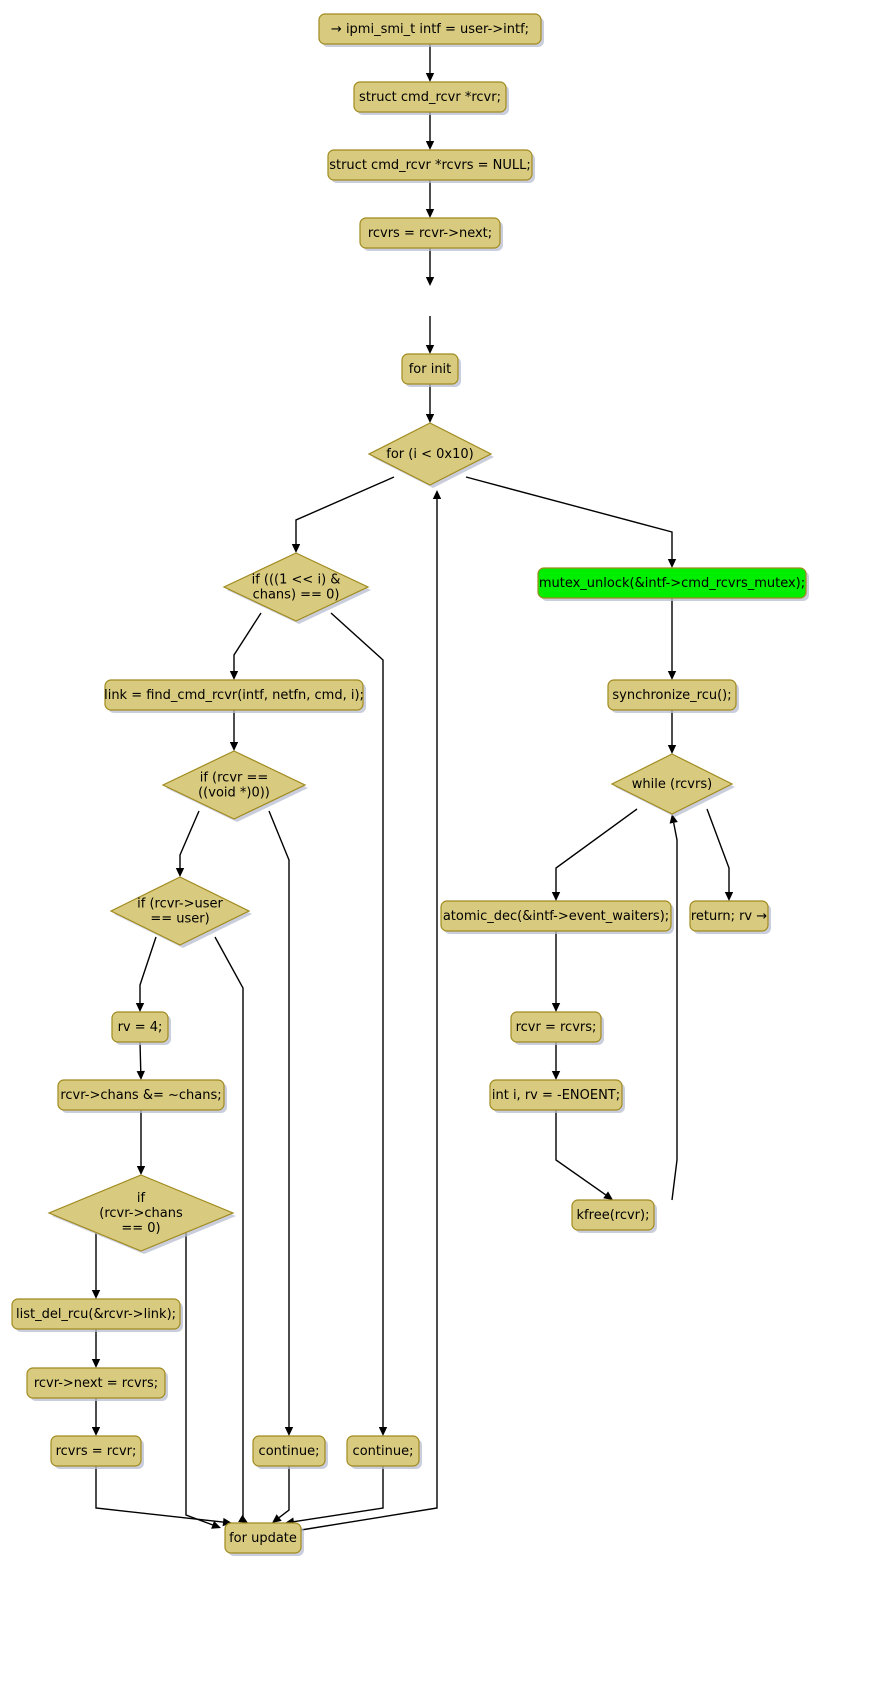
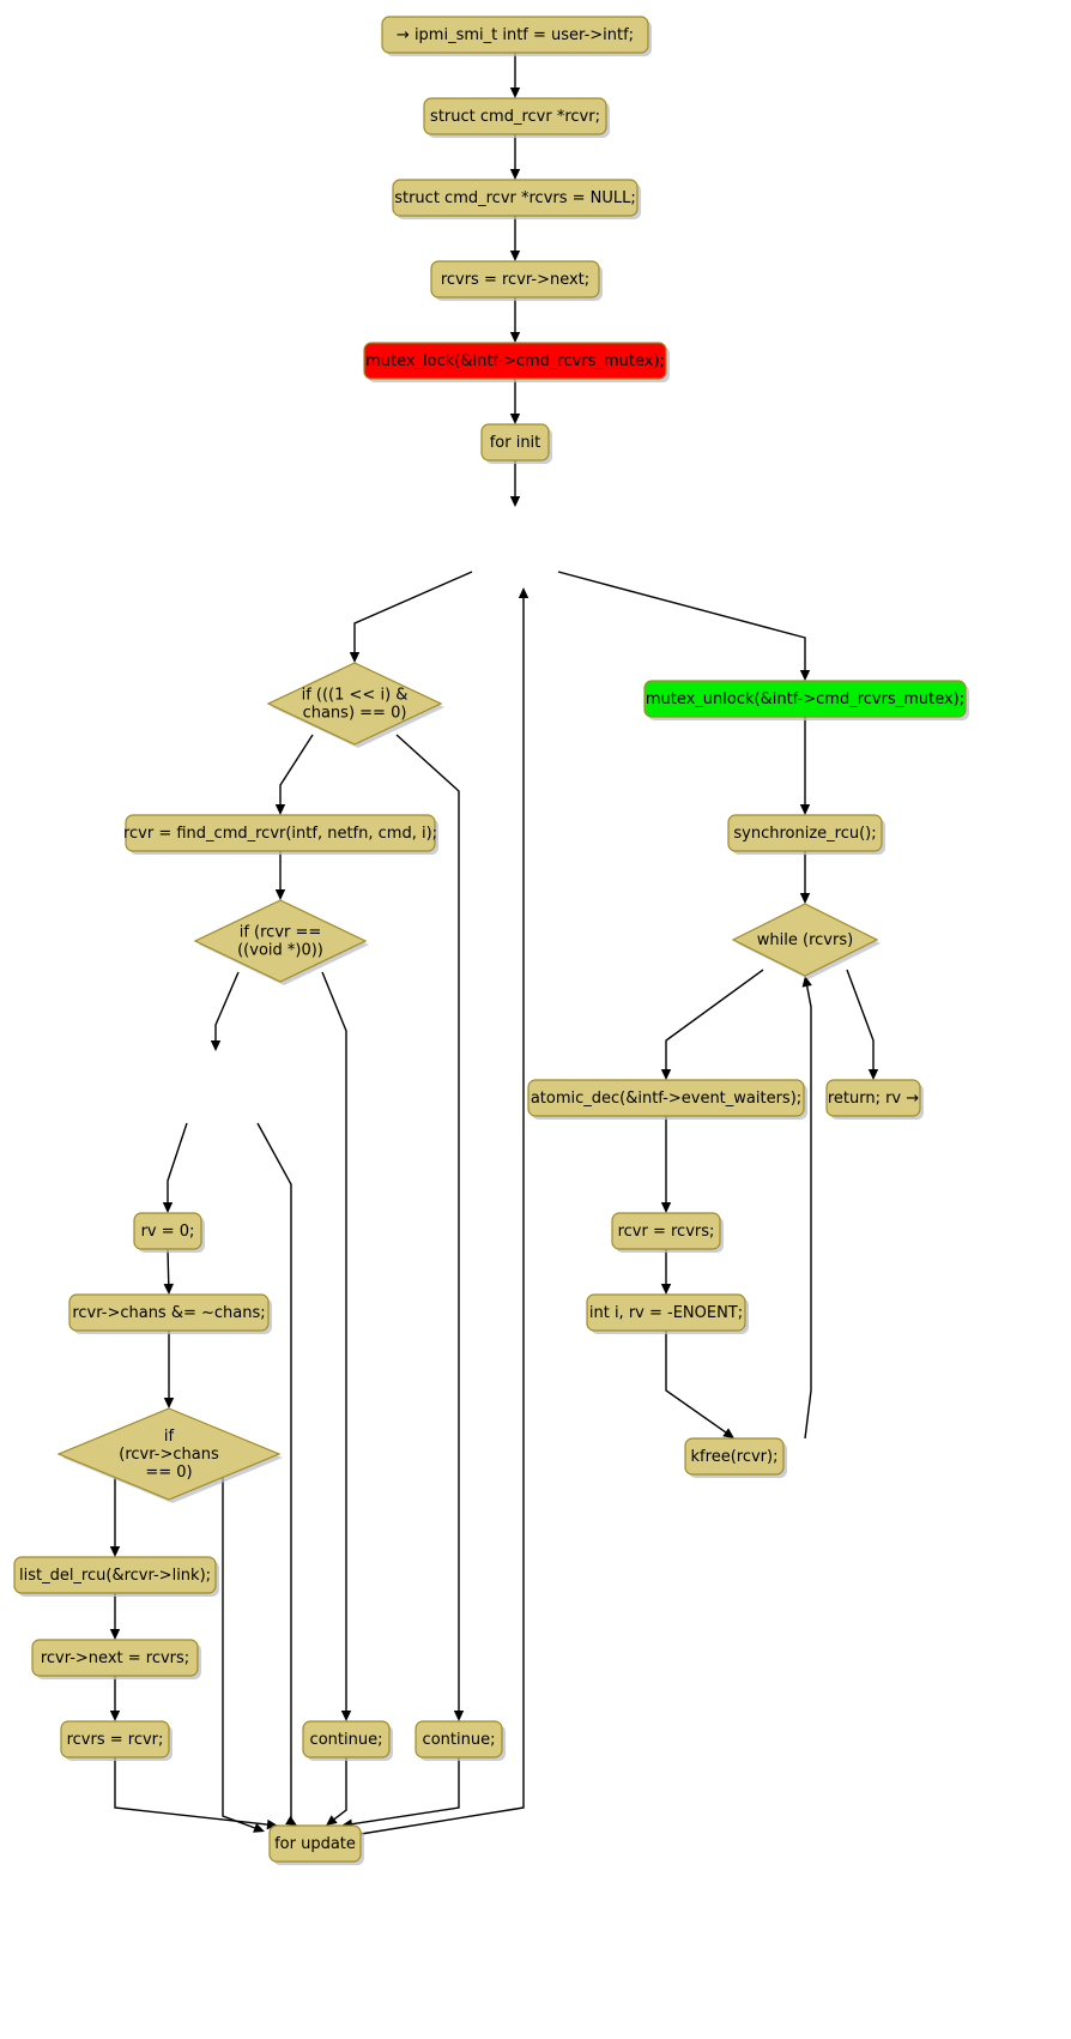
  → ipmi_smi_t intf = user->intf;
  struct cmd_rcvr *rcvr;
  struct cmd_rcvr *rcvrs = NULL;
  rcvrs = rcvr->next;
+ mutex_lock(&intf->cmd_rcvrs_mutex);
  for init
- for (i < 0x10)
  if (((1 << i) & chans) == 0)
  mutex_unlock(&intf->cmd_rcvrs_mutex);
- link = find_cmd_rcvr(intf, netfn, cmd, i);
+ rcvr = find_cmd_rcvr(intf, netfn, cmd, i);
  synchronize_rcu();
  if (rcvr == ((void *)0))
  while (rcvrs)
- if (rcvr->user == user)
  atomic_dec(&intf->event_waiters);
  return; rv →
- rv = 4;
+ rv = 0;
  rcvr = rcvrs;
  rcvr->chans &= ~chans;
  int i, rv = -ENOENT;
  if (rcvr->chans == 0)
  kfree(rcvr);
  list_del_rcu(&rcvr->link);
  rcvr->next = rcvrs;
  rcvrs = rcvr;
  continue;
  continue;
  for update
